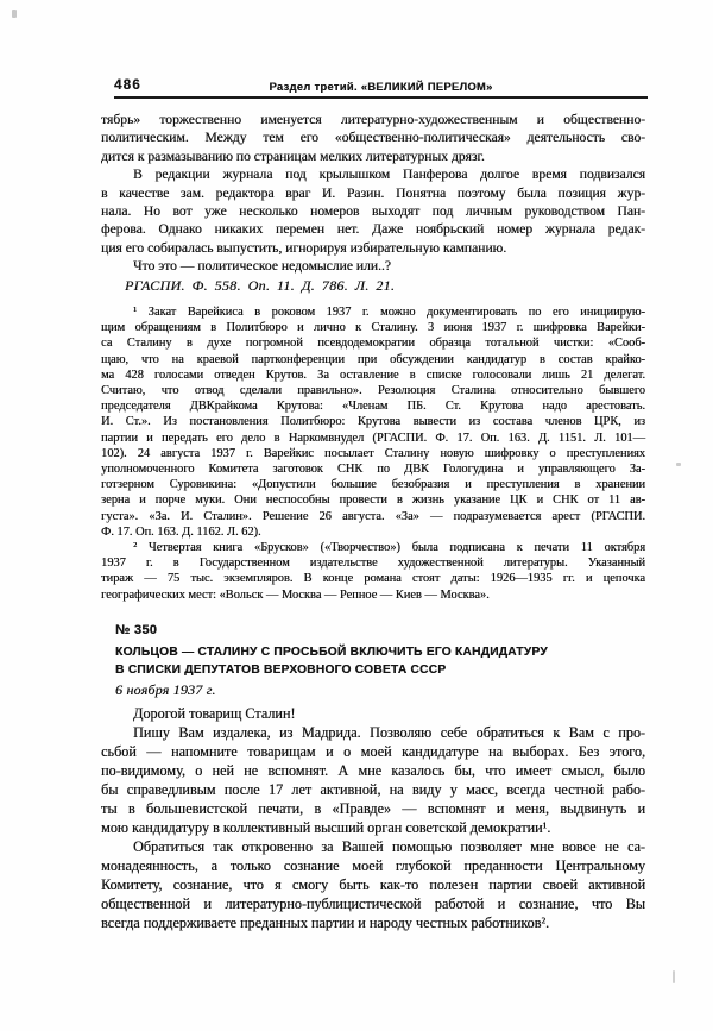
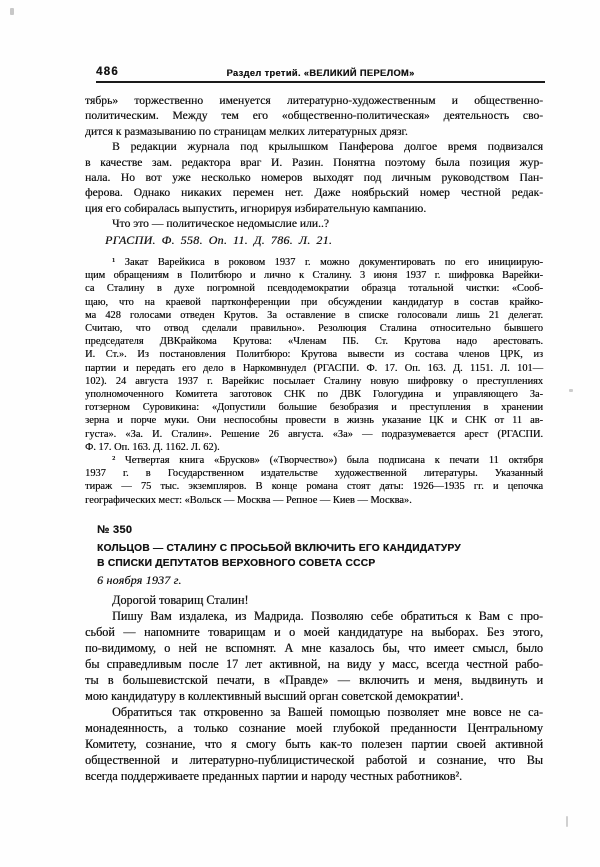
  486
  Раздел третий. «ВЕЛИКИЙ ПЕРЕЛОМ»
  тябрь» торжественно именуется литературно-художественным и общественно-
  политическим. Между тем его «общественно-политическая» деятельность сво-
  дится к размазыванию по страницам мелких литературных дрязг.
  В редакции журнала под крылышком Панферова долгое время подвизался
  в качестве зам. редактора враг И. Разин. Понятна поэтому была позиция жур-
  нала. Но вот уже несколько номеров выходят под личным руководством Пан-
- ферова. Однако никаких перемен нет. Даже ноябрьский номер журнала редак-
+ ферова. Однако никаких перемен нет. Даже ноябрьский номер честной редак-
  ция его собиралась выпустить, игнорируя избирательную кампанию.
  Что это — политическое недомыслие или..?
  РГАСПИ. Ф. 558. Оп. 11. Д. 786. Л. 21.
  ¹ Закат Варейкиса в роковом 1937 г. можно документировать по его инициирую-
  щим обращениям в Политбюро и лично к Сталину. 3 июня 1937 г. шифровка Варейки-
  са Сталину в духе погромной псевдодемократии образца тотальной чистки: «Сооб-
  щаю, что на краевой партконференции при обсуждении кандидатур в состав крайко-
  ма 428 голосами отведен Крутов. За оставление в списке голосовали лишь 21 делегат.
  Считаю, что отвод сделали правильно». Резолюция Сталина относительно бывшего
  председателя ДВКрайкома Крутова: «Членам ПБ. Ст. Крутова надо арестовать.
  И. Ст.». Из постановления Политбюро: Крутова вывести из состава членов ЦРК, из
  партии и передать его дело в Наркомвнудел (РГАСПИ. Ф. 17. Оп. 163. Д. 1151. Л. 101—
  102). 24 августа 1937 г. Варейкис посылает Сталину новую шифровку о преступлениях
  уполномоченного Комитета заготовок СНК по ДВК Гологудина и управляющего За-
  готзерном Суровикина: «Допустили большие безобразия и преступления в хранении
  зерна и порче муки. Они неспособны провести в жизнь указание ЦК и СНК от 11 ав-
  густа». «За. И. Сталин». Решение 26 августа. «За» — подразумевается арест (РГАСПИ.
  Ф. 17. Оп. 163. Д. 1162. Л. 62).
  ² Четвертая книга «Брусков» («Творчество») была подписана к печати 11 октября
  1937 г. в Государственном издательстве художественной литературы. Указанный
  тираж — 75 тыс. экземпляров. В конце романа стоят даты: 1926—1935 гг. и цепочка
  географических мест: «Вольск — Москва — Репное — Киев — Москва».
  № 350
  КОЛЬЦОВ — СТАЛИНУ С ПРОСЬБОЙ ВКЛЮЧИТЬ ЕГО КАНДИДАТУРУ
  В СПИСКИ ДЕПУТАТОВ ВЕРХОВНОГО СОВЕТА СССР
  6 ноября 1937 г.
  Дорогой товарищ Сталин!
  Пишу Вам издалека, из Мадрида. Позволяю себе обратиться к Вам с про-
  сьбой — напомните товарищам и о моей кандидатуре на выборах. Без этого,
  по-видимому, о ней не вспомнят. А мне казалось бы, что имеет смысл, было
  бы справедливым после 17 лет активной, на виду у масс, всегда честной рабо-
- ты в большевистской печати, в «Правде» — вспомнят и меня, выдвинуть и
+ ты в большевистской печати, в «Правде» — включить и меня, выдвинуть и
  мою кандидатуру в коллективный высший орган советской демократии¹.
  Обратиться так откровенно за Вашей помощью позволяет мне вовсе не са-
  монадеянность, а только сознание моей глубокой преданности Центральному
  Комитету, сознание, что я смогу быть как-то полезен партии своей активной
  общественной и литературно-публицистической работой и сознание, что Вы
  всегда поддерживаете преданных партии и народу честных работников².
